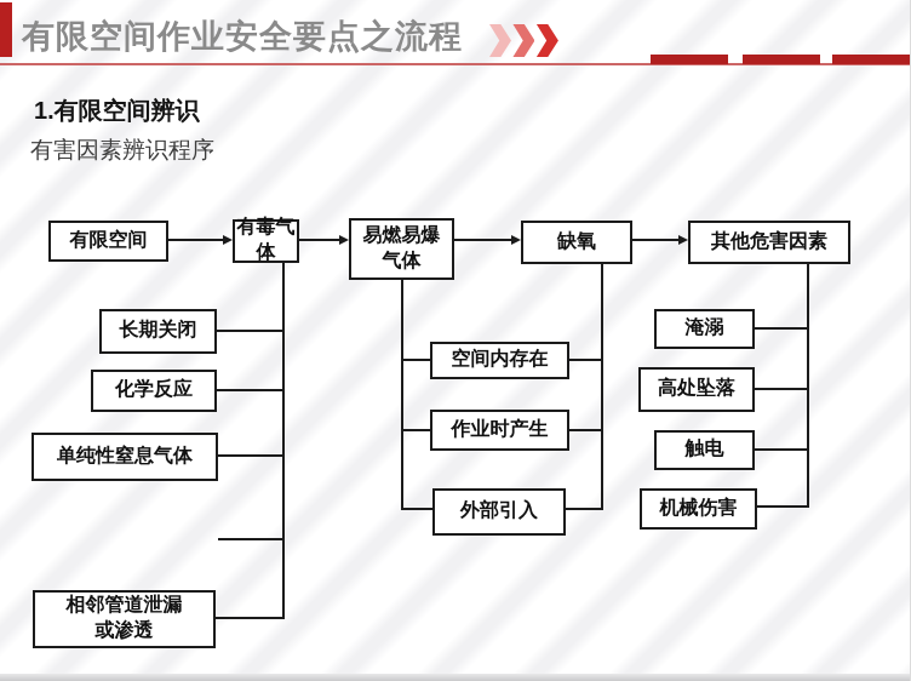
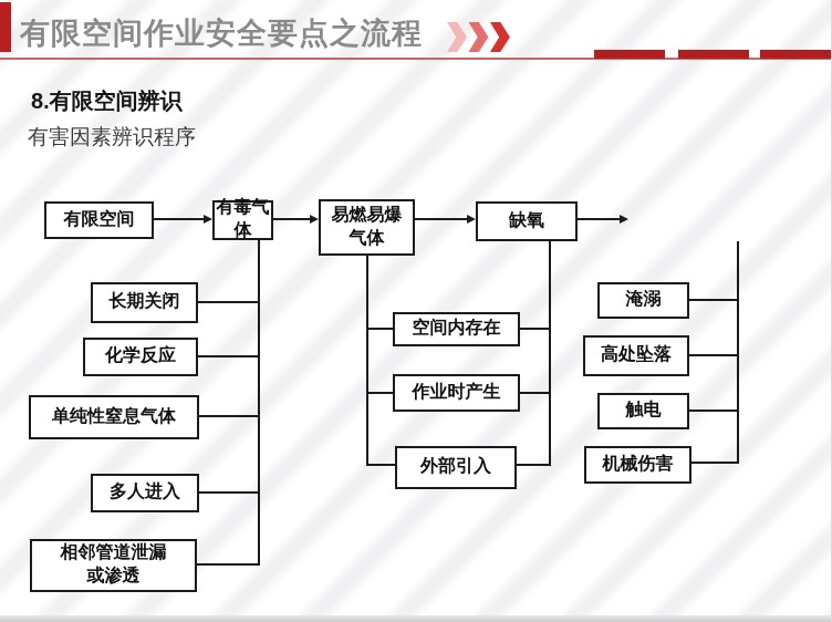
  有限空间作业安全要点之流程
- 1.有限空间辨识
+ 8.有限空间辨识
  有害因素辨识程序
  有限空间
  有毒气体
  易燃易爆
  气体
  缺氧
- 其他危害因素
  长期关闭
  化学反应
  单纯性窒息气体
+ 多人进入
  相邻管道泄漏
  或渗透
  空间内存在
  作业时产生
  外部引入
  淹溺
  高处坠落
  触电
  机械伤害
